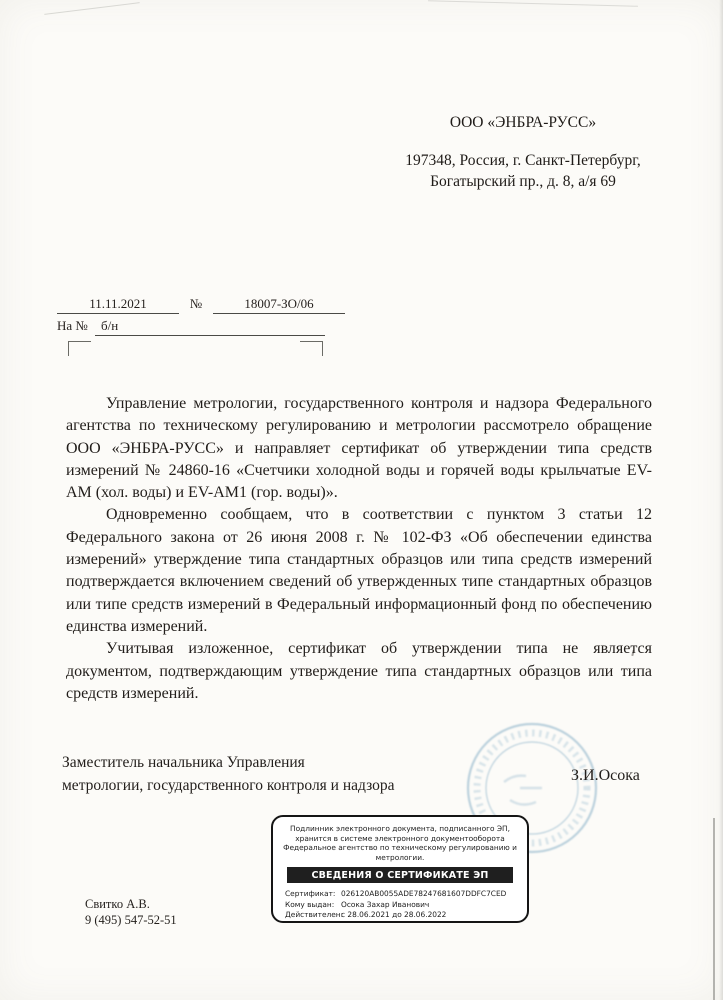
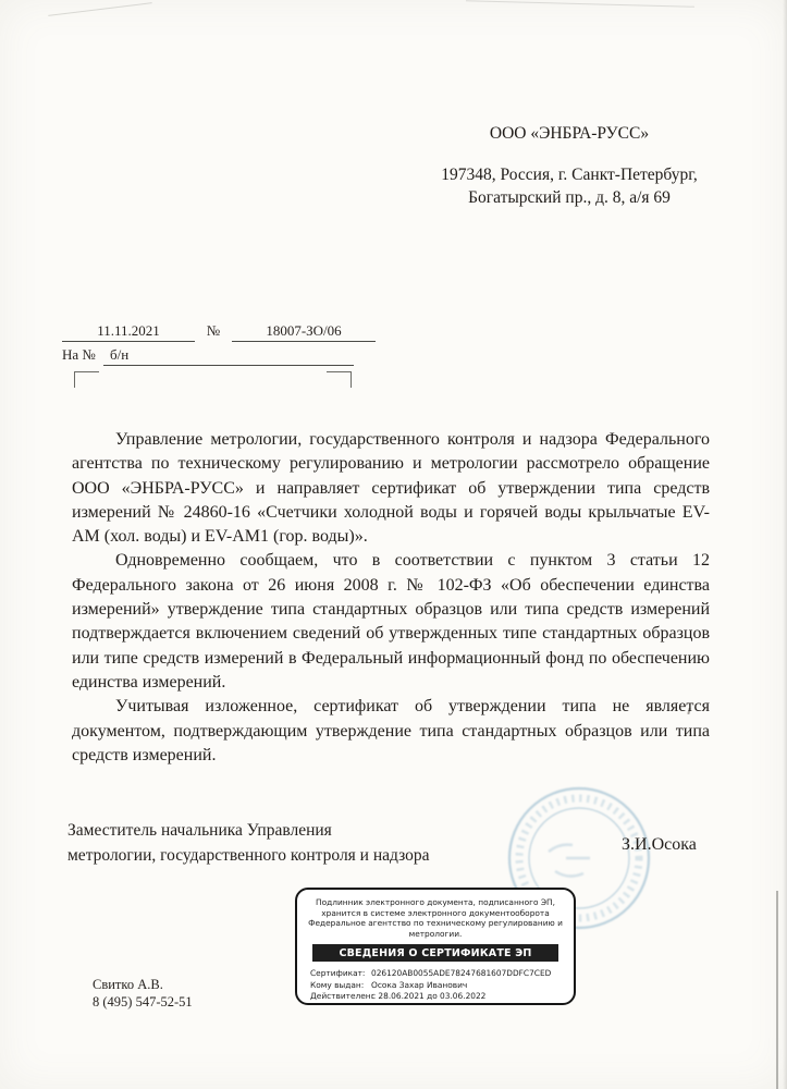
  11.11.2021
  №
  18007-ЗО/06
  На №
  б/н
  ООО «ЭНБРА-РУСС»
  197348, Россия, г. Санкт-Петербург,
  Богатырский пр., д. 8, а/я 69
  Управление метрологии, государственного контроля и надзора Федерального агентства по техническому регулированию и метрологии рассмотрело обращение ООО «ЭНБРА-РУСС» и направляет сертификат об утверждении типа средств измерений № 24860-16 «Счетчики холодной воды и горячей воды крыльчатые EV-AM (хол. воды) и EV-AM1 (гор. воды)».
  Одновременно сообщаем, что в соответствии с пунктом 3 статьи 12 Федерального закона от 26 июня 2008 г. № 102-ФЗ «Об обеспечении единства измерений» утверждение типа стандартных образцов или типа средств измерений подтверждается включением сведений об утвержденных типе стандартных образцов или типе средств измерений в Федеральный информационный фонд по обеспечению единства измерений.
  Учитывая изложенное, сертификат об утверждении типа не является документом, подтверждающим утверждение типа стандартных образцов или типа средств измерений.
  Заместитель начальника Управления
  метрологии, государственного контроля и надзора
  З.И.Осока
  Подлинник электронного документа, подписанного ЭП,
  хранится в системе электронного документооборота
  Федеральное агентство по техническому регулированию и
  метрологии.
  СВЕДЕНИЯ О СЕРТИФИКАТЕ ЭП
  Сертификат: 026120AB0055ADE78247681607DDFC7CED
  Кому выдан: Осока Захар Иванович
- Действителенс 28.06.2021 до 28.06.2022
+ Действителенс 28.06.2021 до 03.06.2022
  Свитко А.В.
- 9 (495) 547-52-51
+ 8 (495) 547-52-51
